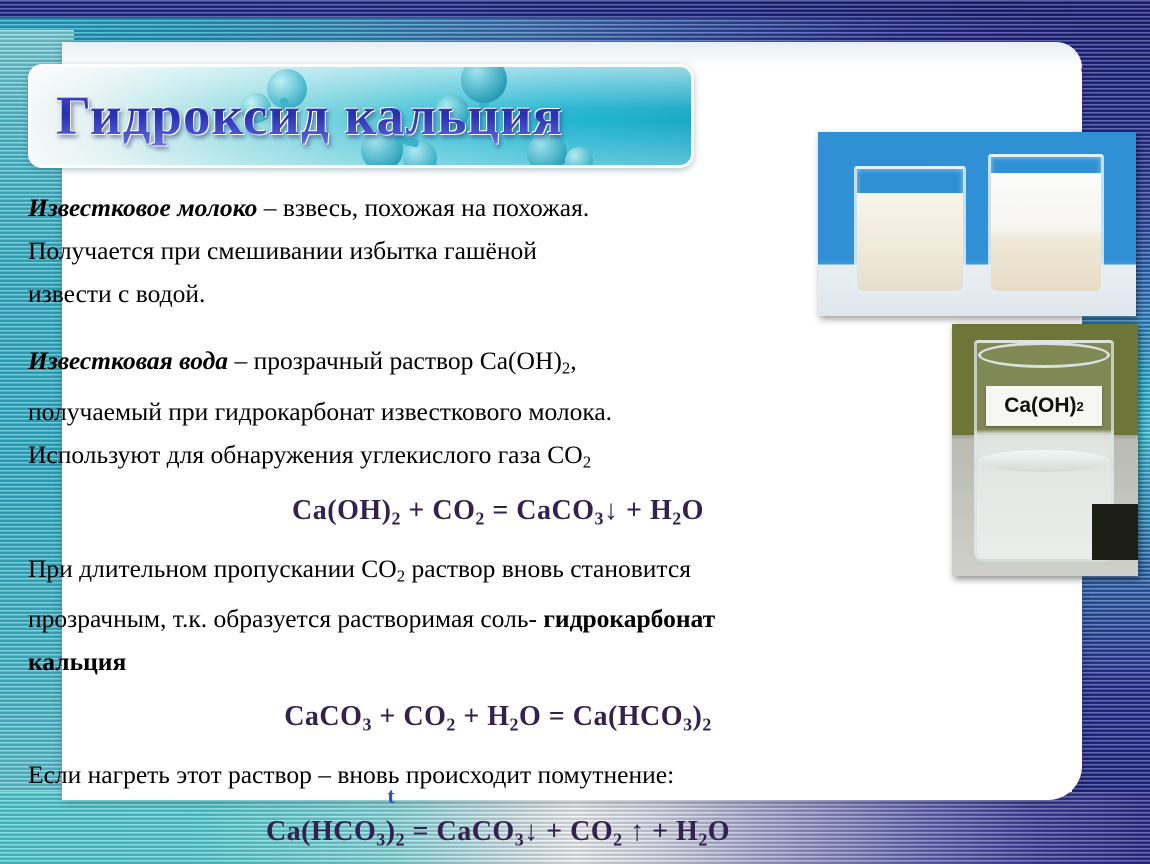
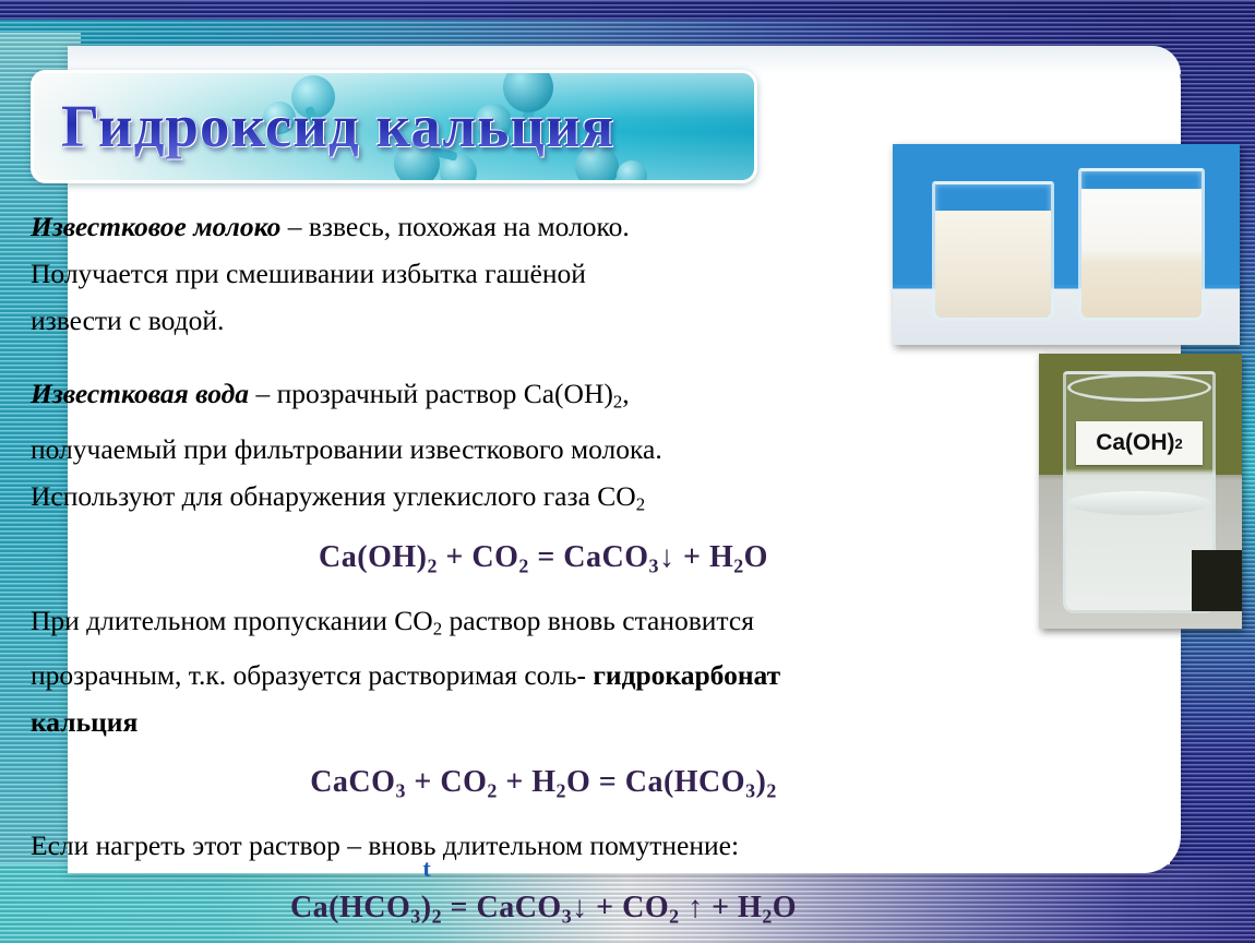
  Гидроксид кальция
  Ca(OH)
  2
- Известковое молоко – взвесь, похожая на похожая.
+ Известковое молоко – взвесь, похожая на молоко.
  Получается при смешивании избытка гашёной
  извести с водой.
  Известковая вода – прозрачный раствор Ca(OH)2,
- получаемый при гидрокарбонат известкового молока.
+ получаемый при фильтровании известкового молока.
  Используют для обнаружения углекислого газа CO2
  Ca(OH)2 + CO2 = CaCO3↓ + H2O
  При длительном пропускании CO2 раствор вновь становится
  прозрачным, т.к. образуется растворимая соль- гидрокарбонат
  кальция
  CaCO3 + CO2 + H2O = Ca(HCO3)2
- Если нагреть этот раствор – вновь происходит помутнение:
+ Если нагреть этот раствор – вновь длительном помутнение:
  t
  Ca(HCO3)2 = CaCO3↓ + CO2 ↑ + H2O
